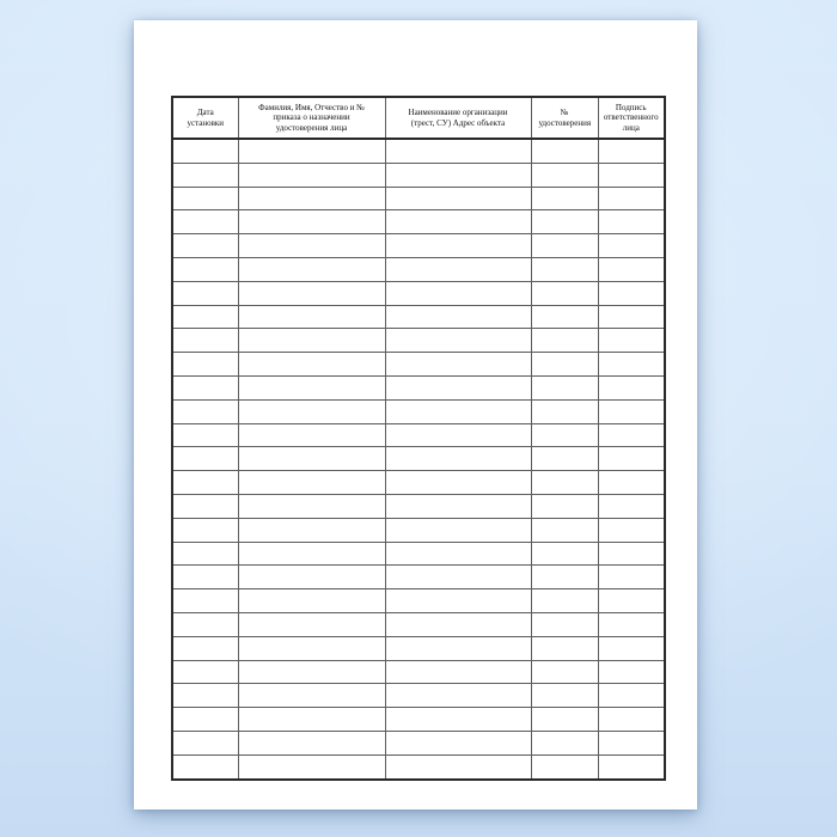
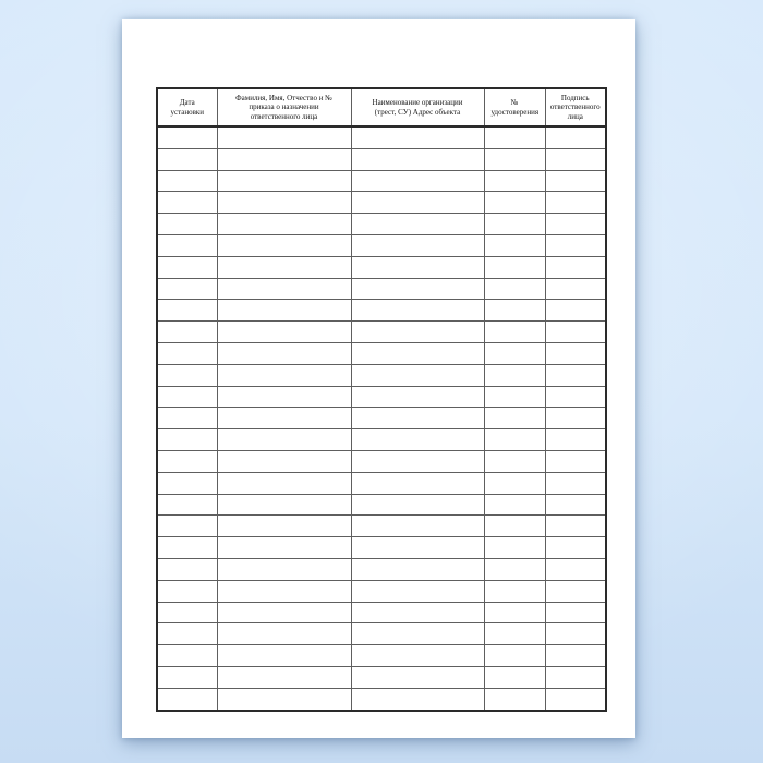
- Дата установки	Фамилия, Имя, Отчество и № приказа о назначении удостоверения лица	Наименование организации (трест, СУ) Адрес объекта	№ удостоверения	Подпись ответственного лица
+ Дата установки	Фамилия, Имя, Отчество и № приказа о назначении ответственного лица	Наименование организации (трест, СУ) Адрес объекта	№ удостоверения	Подпись ответственного лица
